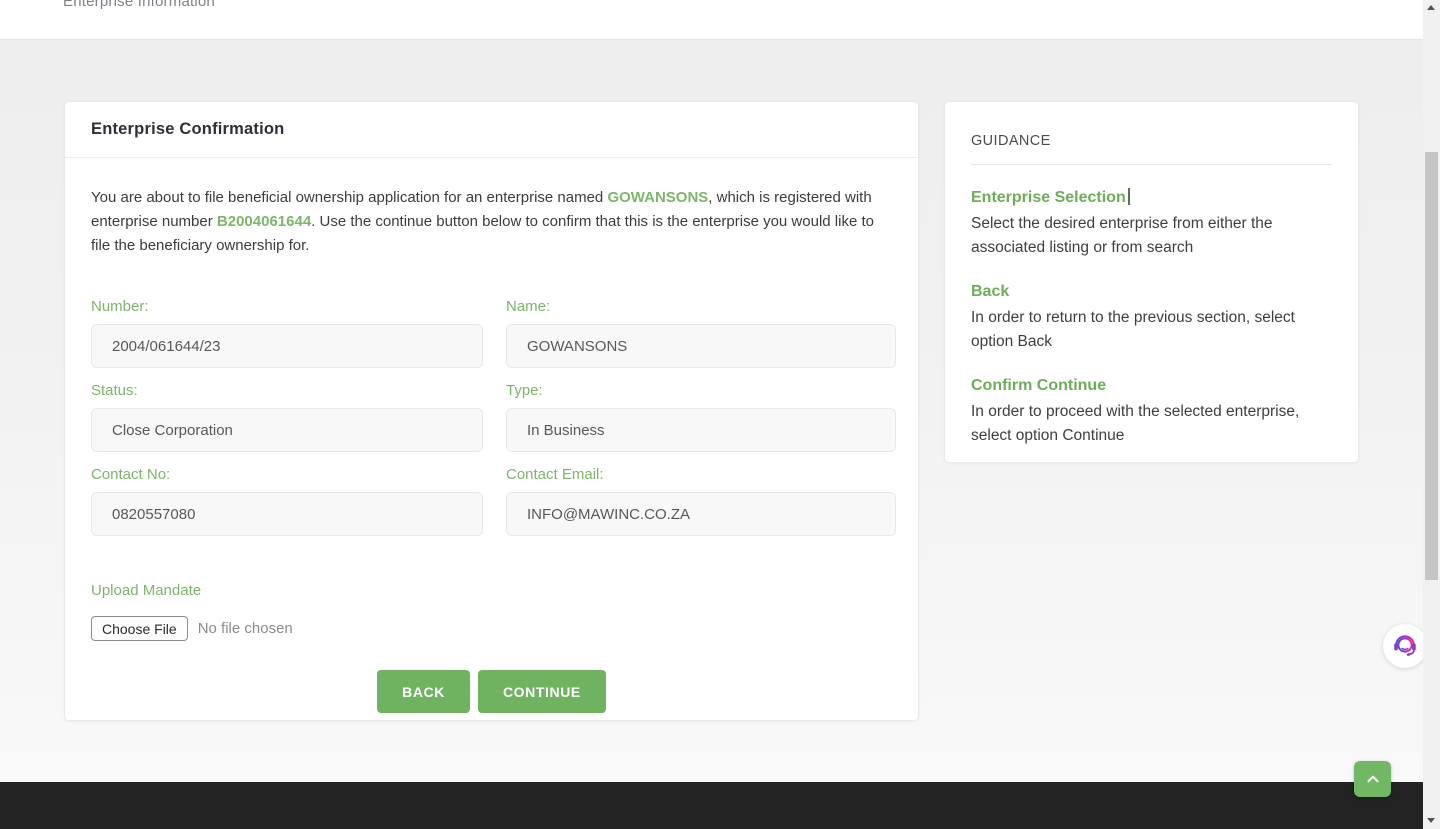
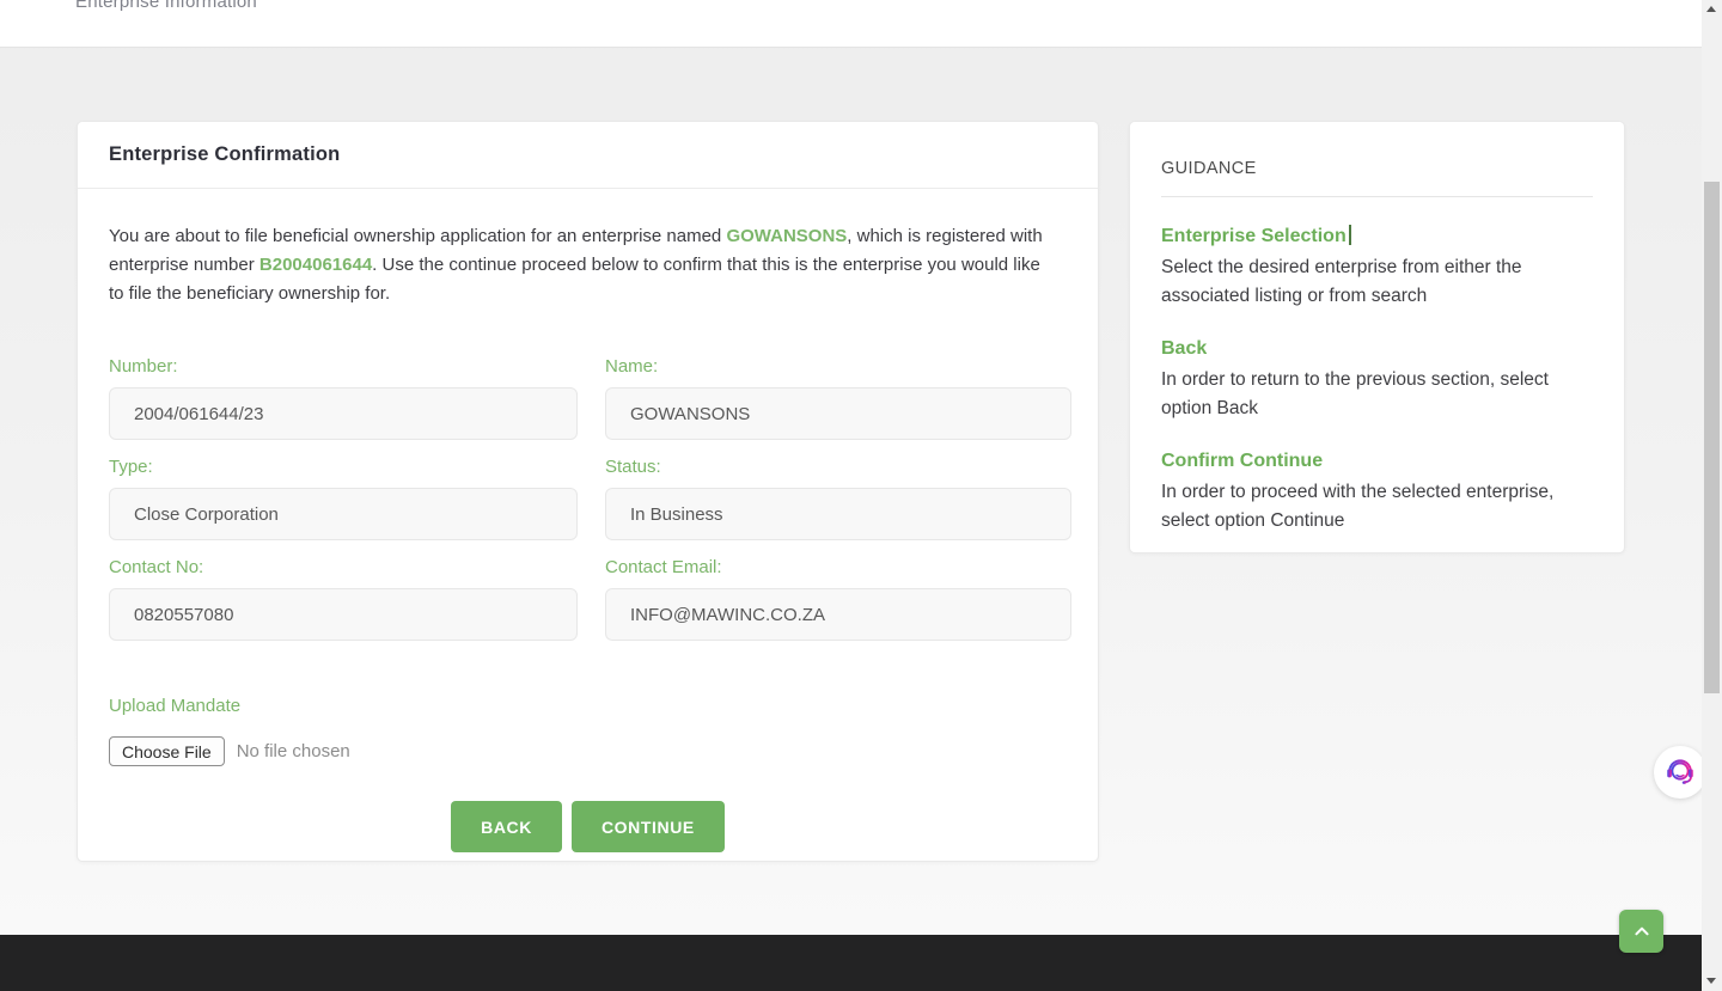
  Enterprise Information
  Enterprise Confirmation
- You are about to file beneficial ownership application for an enterprise named GOWANSONS, which is registered with enterprise number B2004061644. Use the continue button below to confirm that this is the enterprise you would like to file the beneficiary ownership for.
+ You are about to file beneficial ownership application for an enterprise named GOWANSONS, which is registered with enterprise number B2004061644. Use the continue proceed below to confirm that this is the enterprise you would like to file the beneficiary ownership for.
  Number:
  2004/061644/23
  Name:
  GOWANSONS
- Status:
+ Type:
  Close Corporation
- Type:
+ Status:
  In Business
  Contact No:
  0820557080
  Contact Email:
  INFO@MAWINC.CO.ZA
  Upload Mandate
  Choose File
  No file chosen
  BACK
  CONTINUE
  GUIDANCE
  Enterprise Selection
  Select the desired enterprise from either the associated listing or from search
  Back
  In order to return to the previous section, select option Back
  Confirm Continue
  In order to proceed with the selected enterprise, select option Continue
